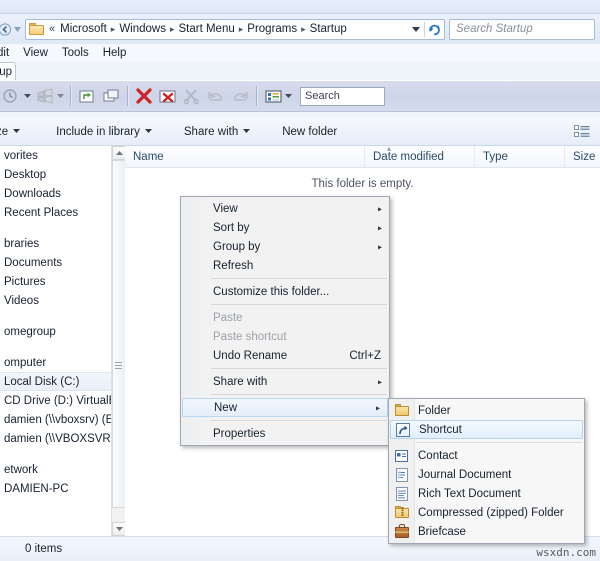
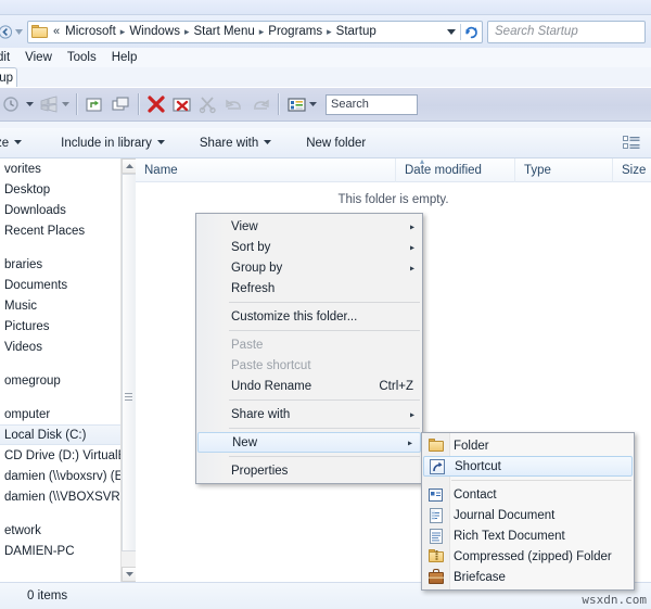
  «
  Microsoft
  ▸
  Windows
  ▸
  Start Menu
  ▸
  Programs
  ▸
  Startup
  Search Startup
  dit
  View
  Tools
  Help
  up
  Search
  Include in library
  Share with
  New folder
  vorites
  Desktop
  Downloads
  Recent Places
  braries
  Documents
+ Music
  Pictures
  Videos
  omegroup
  omputer
  Local Disk (C:)
  CD Drive (D:) Virtual
  damien (\\vboxsrv) (E
  damien (\\VBOXSVR
  etwork
  DAMIEN-PC
  Name
  Date modified
  Type
  Size
  ▴
  This folder is empty.
  0 items
  wsxdn.com
  View
  ▸
  Sort by
  ▸
  Group by
  ▸
  Refresh
  Customize this folder...
  Paste
  Paste shortcut
  Undo Rename
  Ctrl+Z
  Share with
  ▸
  New
  ▸
  Properties
  Folder
  Shortcut
  Contact
  Journal Document
  Rich Text Document
  Compressed (zipped) Folder
  Briefcase
